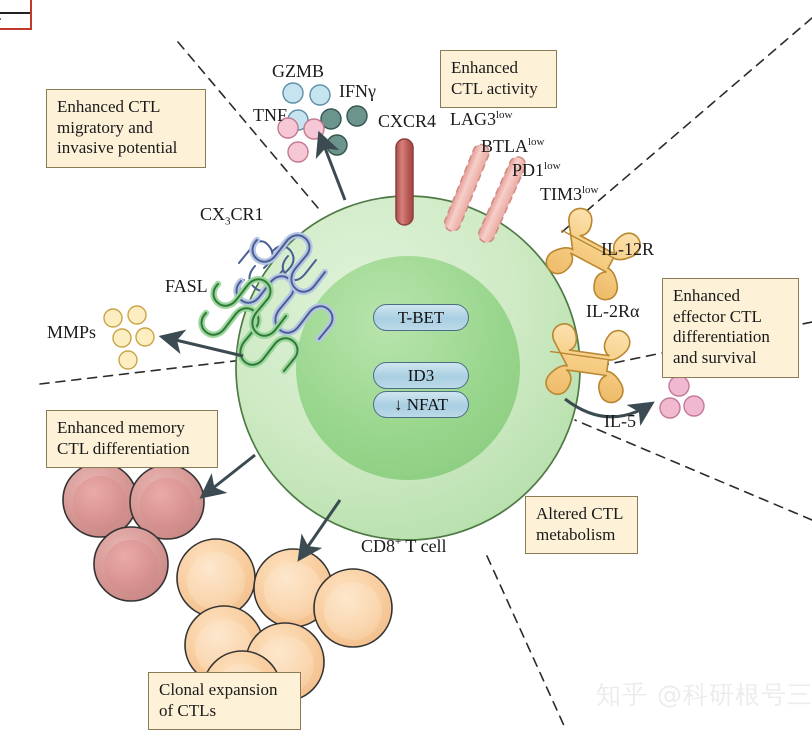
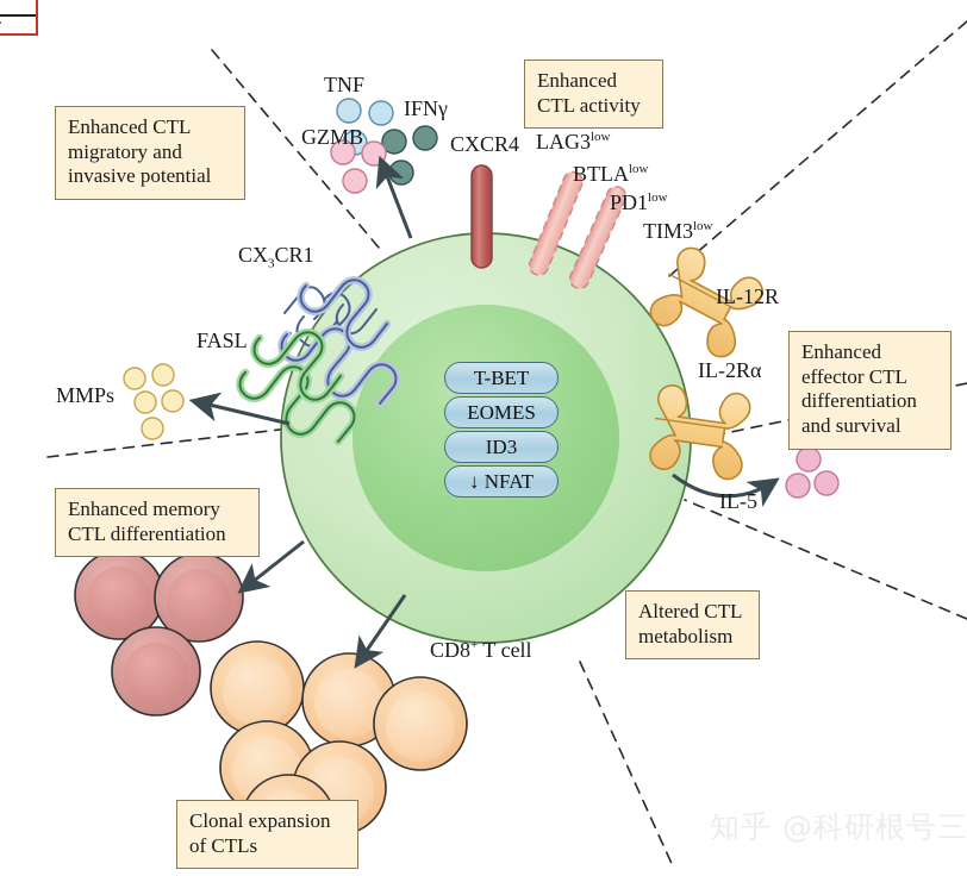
  T-BET
+ EOMES
  ID3
  ↓ NFAT
  Enhanced CTL
  migratory and
  invasive potential
  Enhanced
  CTL activity
  Enhanced
  effector CTL
  differentiation
  and survival
  Enhanced memory
  CTL differentiation
  Altered CTL
  metabolism
  Clonal expansion
  of CTLs
- GZMB
+ TNF
  IFNγ
- TNF
+ GZMB
  MMPs
  IL-5
  CXCR4
  LAG3low
  BTLAlow
  PD1low
  TIM3low
  CX3CR1
  FASL
  IL-12R
  IL-2Rα
  CD8+ T cell
